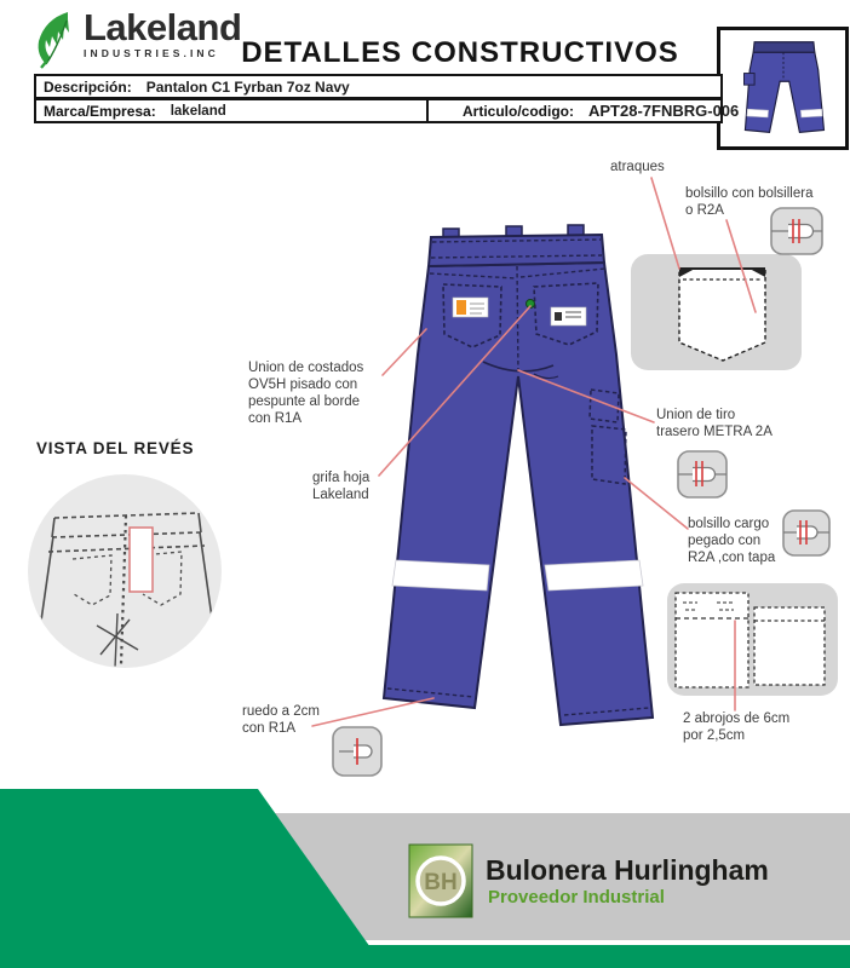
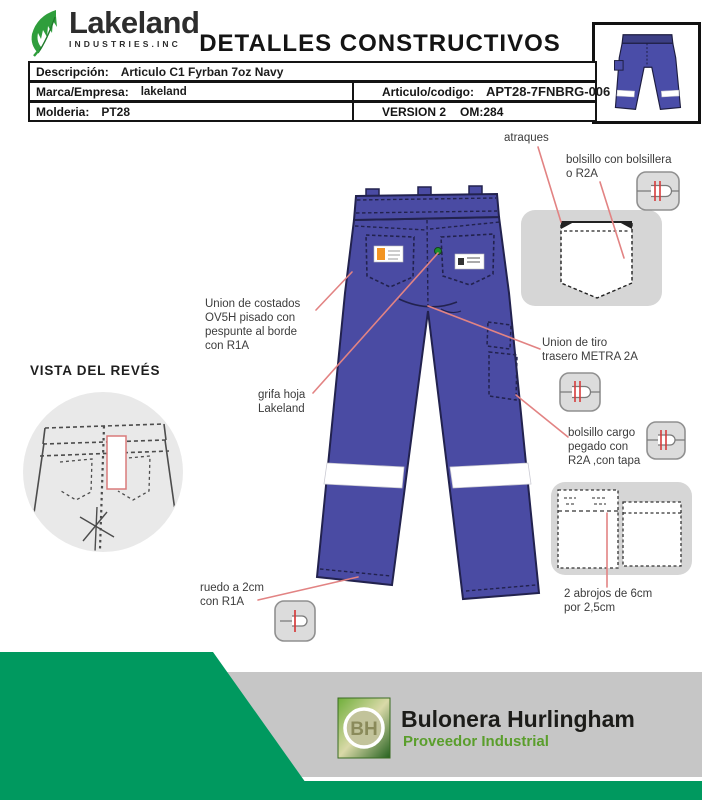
  Lakeland
  INDUSTRIES.INC
  DETALLES CONSTRUCTIVOS
  Descripción:
- Pantalon C1 Fyrban 7oz Navy
+ Articulo C1 Fyrban 7oz Navy
  Marca/Empresa:
  lakeland
  Articulo/codigo:
  APT28-7FNBRG-006
+ Molderia:
+ PT28
+ VERSION 2
+ OM:284
  atraques
  bolsillo con bolsillera
  o R2A
  Union de costados
  OV5H pisado con
  pespunte al borde
  con R1A
  VISTA DEL REVÉS
  grifa hoja
  Lakeland
  Union de tiro
  trasero METRA 2A
  bolsillo cargo
  pegado con
  R2A ,con tapa
  ruedo a 2cm
  con R1A
  2 abrojos de 6cm
  por 2,5cm
  BH
  Bulonera Hurlingham
  Proveedor Industrial
